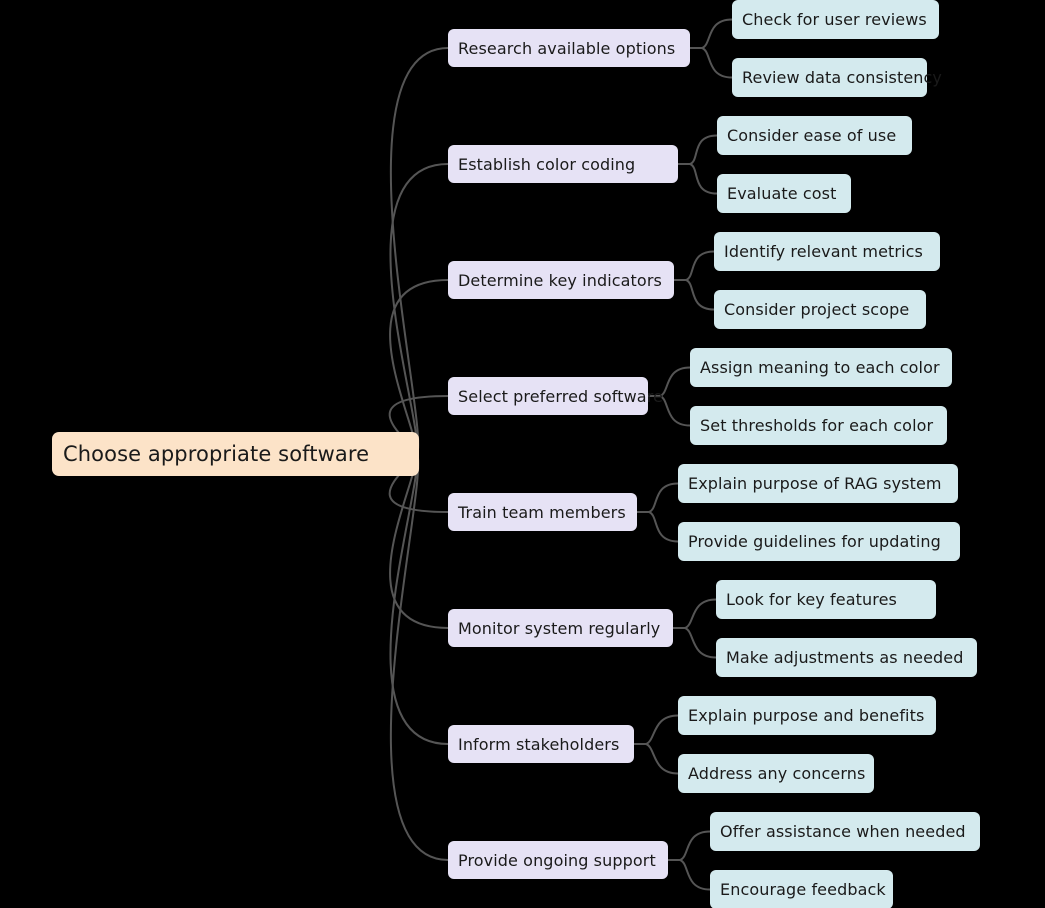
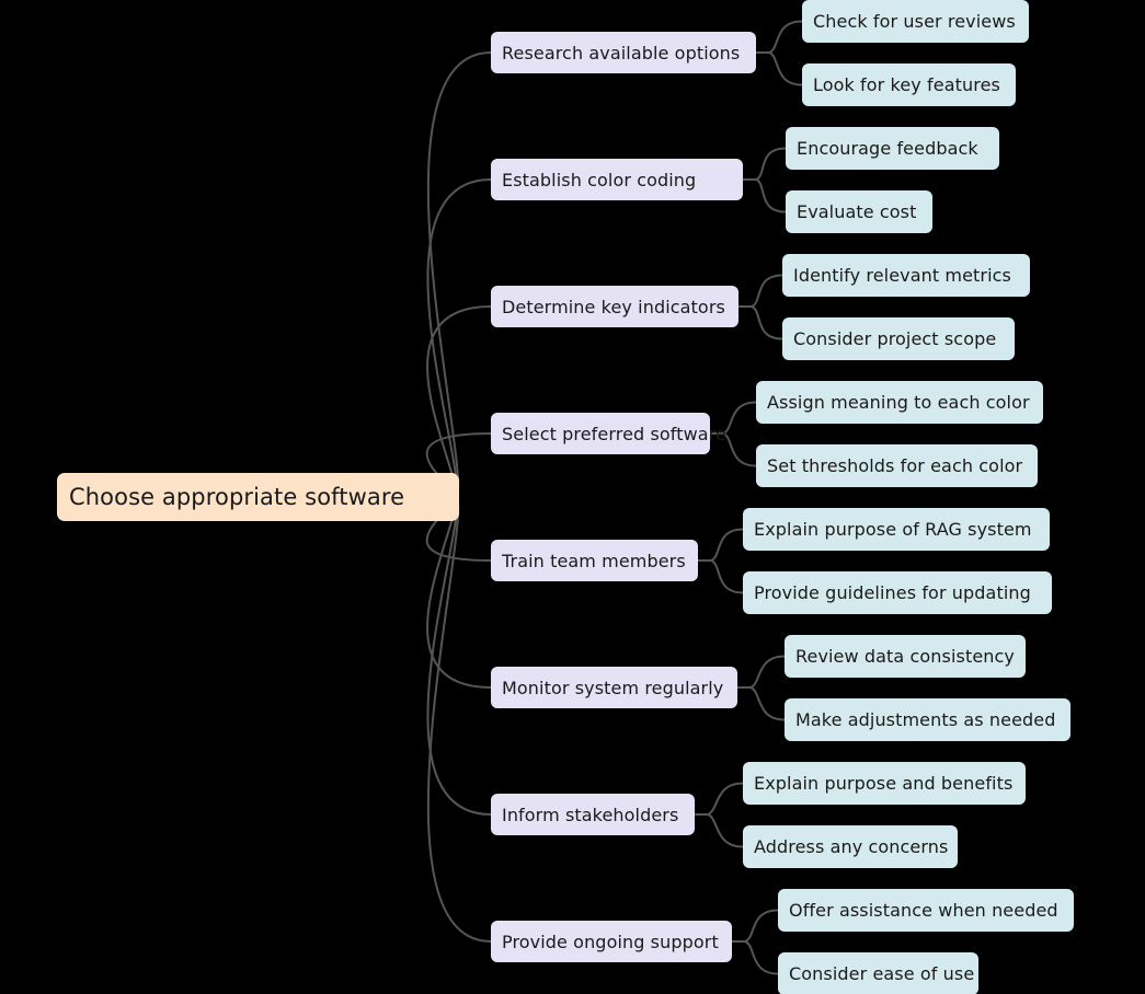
  Choose appropriate software
  Research available options
  Check for user reviews
- Review data consistency
+ Look for key features
  Establish color coding
- Consider ease of use
+ Encourage feedback
  Evaluate cost
  Determine key indicators
  Identify relevant metrics
  Consider project scope
  Select preferred software
  Assign meaning to each color
  Set thresholds for each color
  Train team members
  Explain purpose of RAG system
  Provide guidelines for updating
  Monitor system regularly
- Look for key features
+ Review data consistency
  Make adjustments as needed
  Inform stakeholders
  Explain purpose and benefits
  Address any concerns
  Provide ongoing support
  Offer assistance when needed
- Encourage feedback
+ Consider ease of use
